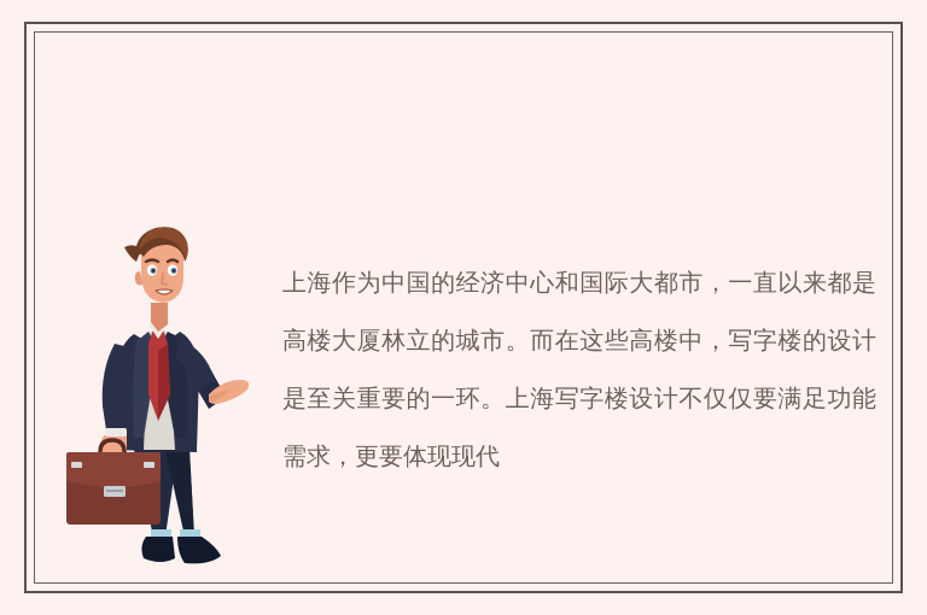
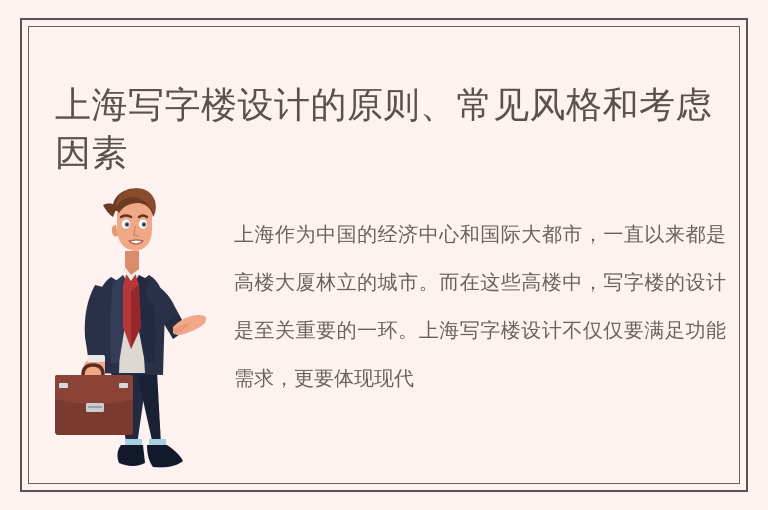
+ 上海写字楼设计的原则、常见风格和考虑因素
  上海作为中国的经济中心和国际大都市，一直以来都是高楼大厦林立的城市。而在这些高楼中，写字楼的设计是至关重要的一环。上海写字楼设计不仅仅要满足功能需求，更要体现现代
